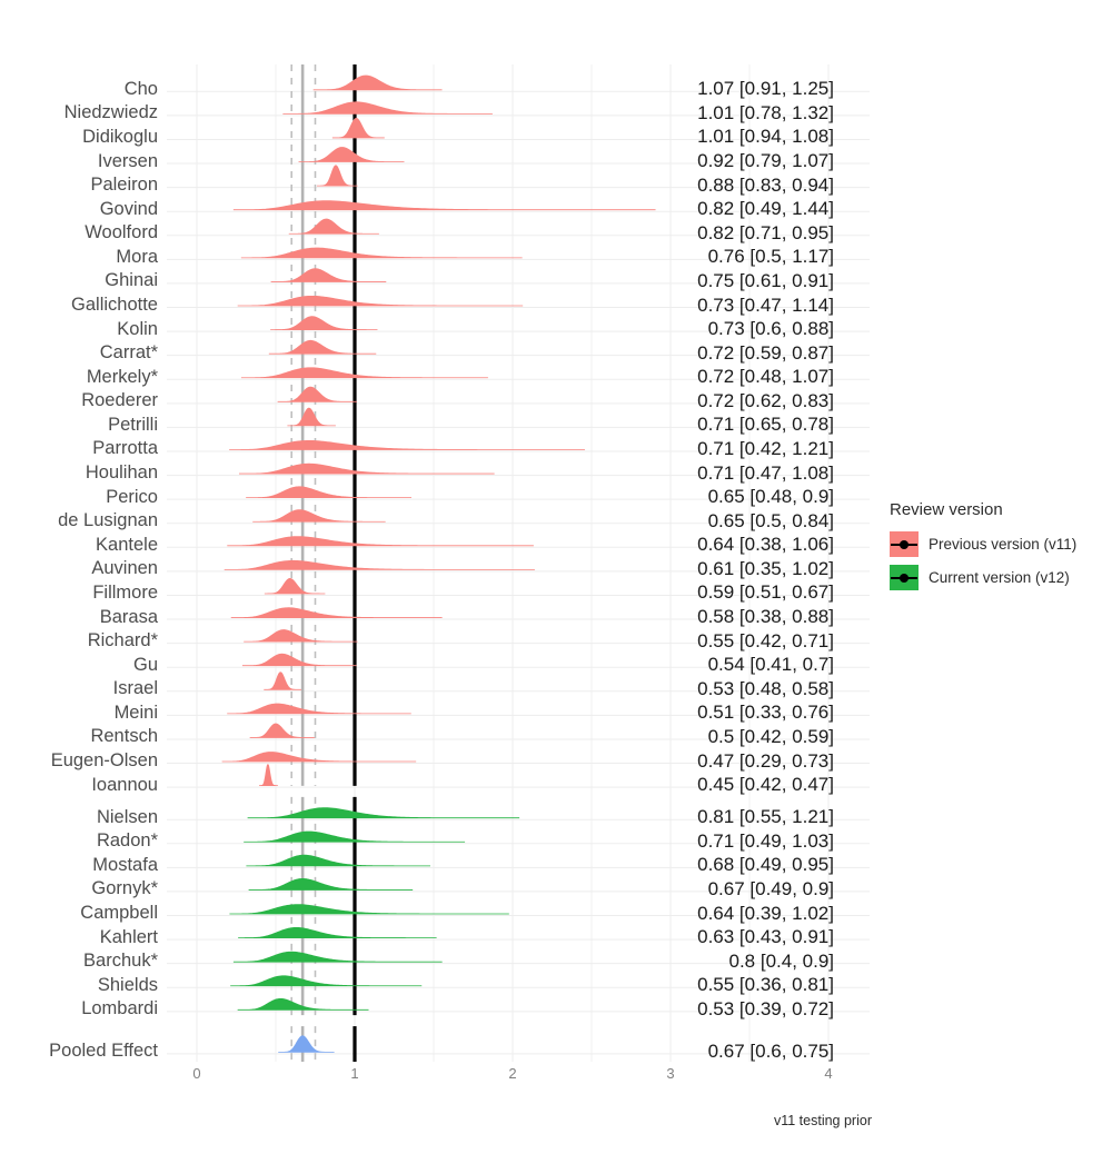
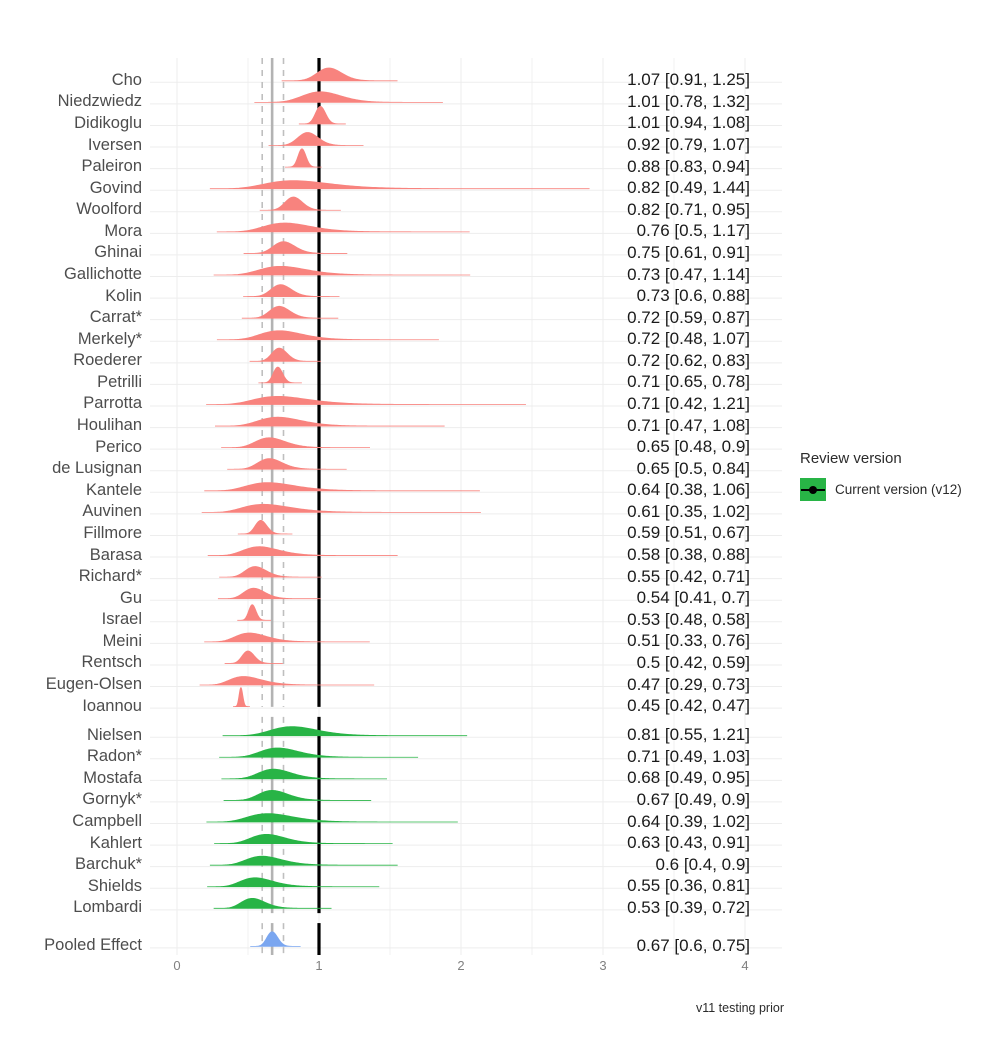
  Cho
  Niedzwiedz
  Didikoglu
  Iversen
  Paleiron
  Govind
  Woolford
  Mora
  Ghinai
  Gallichotte
  Kolin
  Carrat*
  Merkely*
  Roederer
  Petrilli
  Parrotta
  Houlihan
  Perico
  de Lusignan
  Kantele
  Auvinen
  Fillmore
  Barasa
  Richard*
  Gu
  Israel
  Meini
  Rentsch
  Eugen-Olsen
  Ioannou
  Nielsen
  Radon*
  Mostafa
  Gornyk*
  Campbell
  Kahlert
  Barchuk*
  Shields
  Lombardi
  Pooled Effect
  1.07 [0.91, 1.25]
  1.01 [0.78, 1.32]
  1.01 [0.94, 1.08]
  0.92 [0.79, 1.07]
  0.88 [0.83, 0.94]
  0.82 [0.49, 1.44]
  0.82 [0.71, 0.95]
  0.76 [0.5, 1.17]
  0.75 [0.61, 0.91]
  0.73 [0.47, 1.14]
  0.73 [0.6, 0.88]
  0.72 [0.59, 0.87]
  0.72 [0.48, 1.07]
  0.72 [0.62, 0.83]
  0.71 [0.65, 0.78]
  0.71 [0.42, 1.21]
  0.71 [0.47, 1.08]
  0.65 [0.48, 0.9]
  0.65 [0.5, 0.84]
  0.64 [0.38, 1.06]
  0.61 [0.35, 1.02]
  0.59 [0.51, 0.67]
  0.58 [0.38, 0.88]
  0.55 [0.42, 0.71]
  0.54 [0.41, 0.7]
  0.53 [0.48, 0.58]
  0.51 [0.33, 0.76]
  0.5 [0.42, 0.59]
  0.47 [0.29, 0.73]
  0.45 [0.42, 0.47]
  0.81 [0.55, 1.21]
  0.71 [0.49, 1.03]
  0.68 [0.49, 0.95]
  0.67 [0.49, 0.9]
  0.64 [0.39, 1.02]
  0.63 [0.43, 0.91]
- 0.8 [0.4, 0.9]
+ 0.6 [0.4, 0.9]
  0.55 [0.36, 0.81]
  0.53 [0.39, 0.72]
  0.67 [0.6, 0.75]
  0
  1
  2
  3
  4
  v11 testing prior
  Review version
- Previous version (v11)
  Current version (v12)
